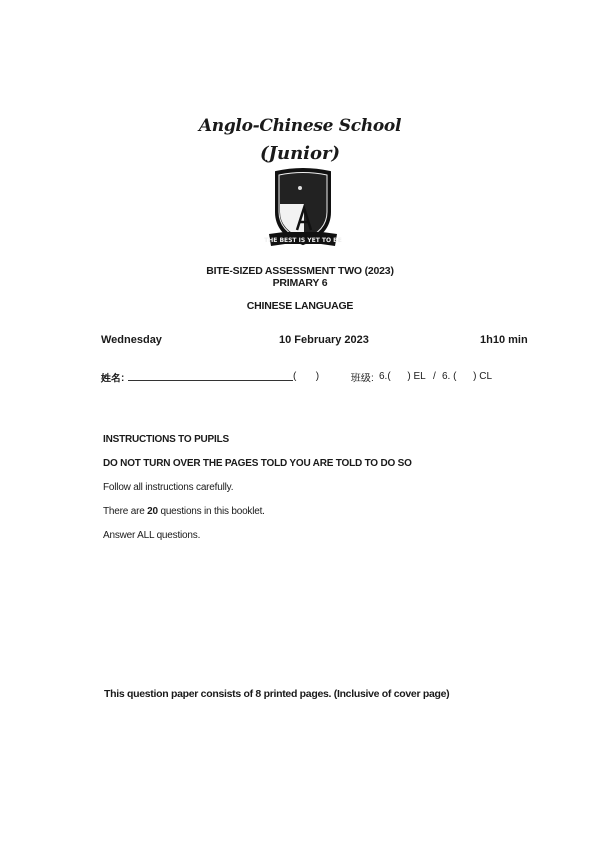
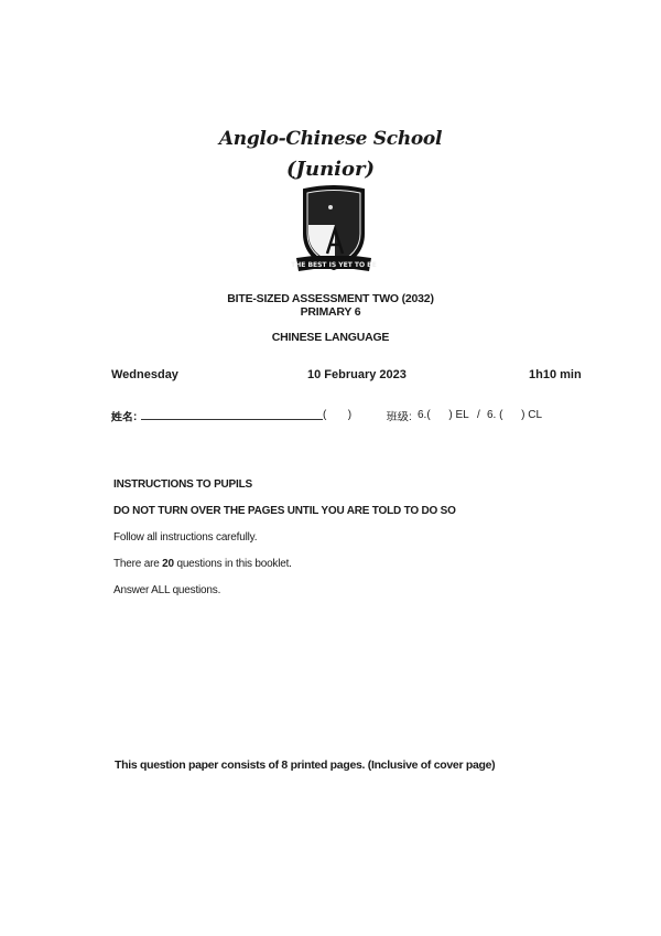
  Anglo-Chinese School
  (Junior)
- BITE-SIZED ASSESSMENT TWO (2023)
+ BITE-SIZED ASSESSMENT TWO (2032)
  PRIMARY 6
  CHINESE LANGUAGE
  Wednesday
  10 February 2023
  1h10 min
  姓名:
  ( )
  班级:
  6.( ) EL
  /
  6. ( ) CL
  INSTRUCTIONS TO PUPILS
- DO NOT TURN OVER THE PAGES TOLD YOU ARE TOLD TO DO SO
+ DO NOT TURN OVER THE PAGES UNTIL YOU ARE TOLD TO DO SO
  Follow all instructions carefully.
  There are 20 questions in this booklet.
  Answer ALL questions.
  This question paper consists of 8 printed pages. (Inclusive of cover page)
